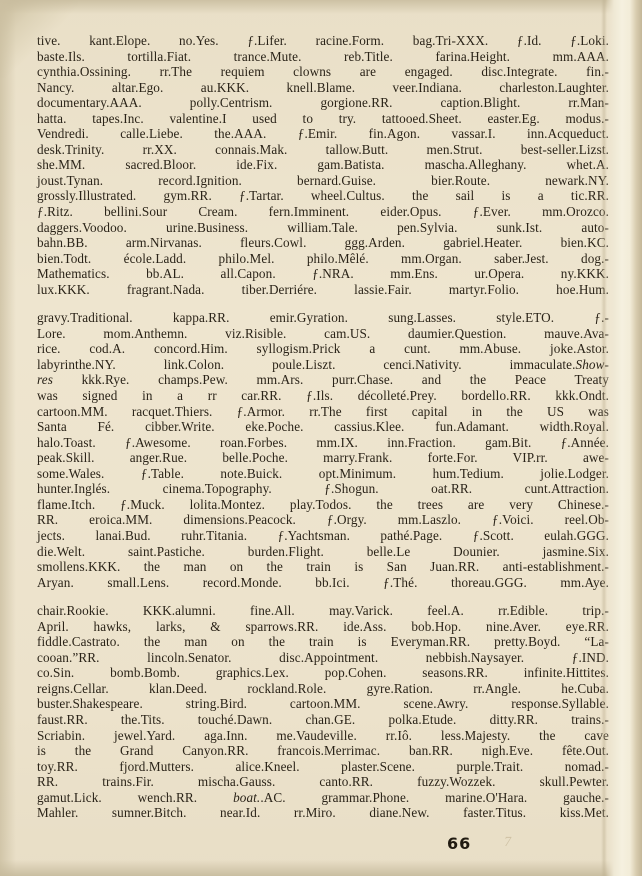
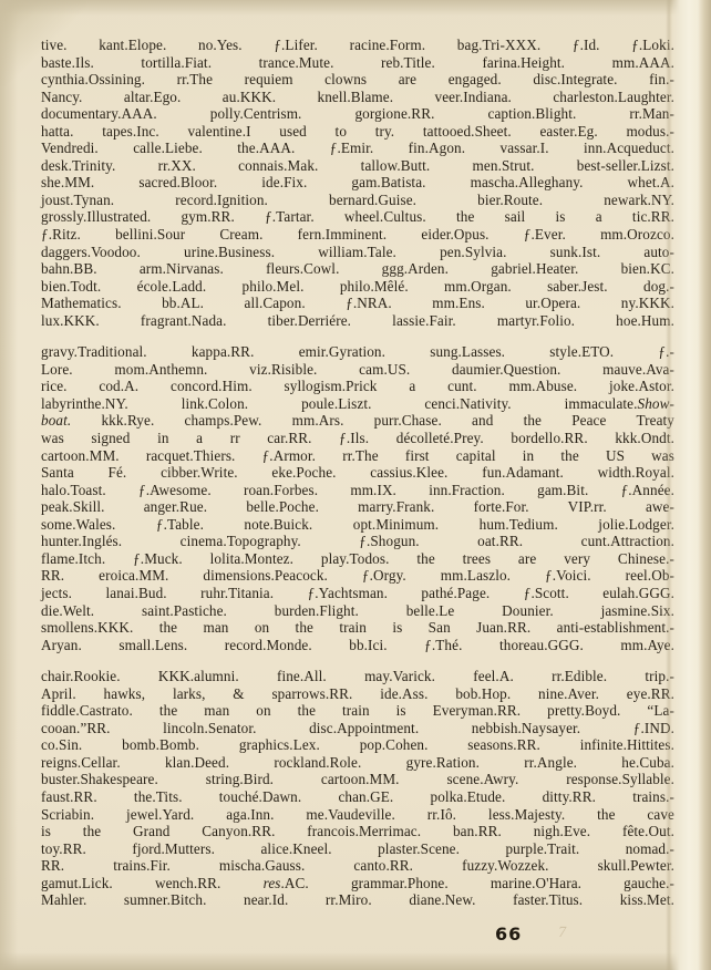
  kant.Elope. no.Yes. ƒ.Lifer. racine.Form. bag.Tri-XXX. ƒ.Id. ƒ.Lok
  s. tortilla.Fiat. trance.Mute. reb.Title. farina.Height. mm.AA
  .Ossining. rr.The requiem clowns are engaged. disc.Integrate. fin
  Nancy. altar.Ego. au.KKK. knell.Blame. veer.Indiana. charleston.Laughte
  documentary.AAA. polly.Centrism. gorgione.RR. caption.Blight. rr.Ma
  hatta. tapes.Inc. valentine.I used to try. tattooed.Sheet. easter.Eg. modus
  Vendredi. calle.Liebe. the.AAA. ƒ.Emir. fin.Agon. vassar.I. inn.Acqueduc
  desk.Trinity. rr.XX. connais.Mak. tallow.Butt. men.Strut. best-seller.Lizs
  she.MM. sacred.Bloor. ide.Fix. gam.Batista. mascha.Alleghany. whet.
  joust.Tynan. record.Ignition. bernard.Guise. bier.Route. newark.N
  grossly.Illustrated. gym.RR. ƒ.Tartar. wheel.Cultus. the sail is a tic.R
  ƒ.Ritz. bellini.Sour Cream. fern.Imminent. eider.Opus. ƒ.Ever. mm.Orozc
  daggers.Voodoo. urine.Business. william.Tale. pen.Sylvia. sunk.Ist. aut
  bahn.BB. arm.Nirvanas. fleurs.Cowl. ggg.Arden. gabriel.Heater. bien.K
  bien.Todt. école.Ladd. philo.Mel. philo.Mêlé. mm.Organ. saber.Jest. dog
  Mathematics. bb.AL. all.Capon. ƒ.NRA. mm.Ens. ur.Opera. ny.KK
  lux.KKK. fragrant.Nada. tiber.Derriére. lassie.Fair. martyr.Folio. hoe.Hu
  gravy.Traditional. kappa.RR. emir.Gyration. sung.Lasses. style.ETO. ƒ
  Lore. mom.Anthemn. viz.Risible. cam.US. daumier.Question. mauve.Av
  rice. cod.A. concord.Him. syllogism.Prick a cunt. mm.Abuse. joke.Asto
  labyrinthe.NY. link.Colon. poule.Liszt. cenci.Nativity. immaculate.Sho
- res kkk.Rye. champs.Pew. mm.Ars. purr.Chase. and the Peace Trea
+ boat. kkk.Rye. champs.Pew. mm.Ars. purr.Chase. and the Peace Trea
  was signed in a rr car.RR. ƒ.Ils. décolleté.Prey. bordello.RR. kkk.Ond
  cartoon.MM. racquet.Thiers. ƒ.Armor. rr.The first capital in the US w
  Santa Fé. cibber.Write. eke.Poche. cassius.Klee. fun.Adamant. width.Roya
  halo.Toast. ƒ.Awesome. roan.Forbes. mm.IX. inn.Fraction. gam.Bit. ƒ.Anné
  peak.Skill. anger.Rue. belle.Poche. marry.Frank. forte.For. VIP.rr. aw
  some.Wales. ƒ.Table. note.Buick. opt.Minimum. hum.Tedium. jolie.Lodge
  hunter.Inglés. cinema.Topography. ƒ.Shogun. oat.RR. cunt.Attractio
  flame.Itch. ƒ.Muck. lolita.Montez. play.Todos. the trees are very Chinese
  RR. eroica.MM. dimensions.Peacock. ƒ.Orgy. mm.Laszlo. ƒ.Voici. reel.O
  jects. lanai.Bud. ruhr.Titania. ƒ.Yachtsman. pathé.Page. ƒ.Scott. eulah.GG
  die.Welt. saint.Pastiche. burden.Flight. belle.Le Dounier. jasmine.Si
  smollens.KKK. the man on the train is San Juan.RR. anti-establishment
  Aryan. small.Lens. record.Monde. bb.Ici. ƒ.Thé. thoreau.GGG. mm.Ay
  chair.Rookie. KKK.alumni. fine.All. may.Varick. feel.A. rr.Edible. trip
  April. hawks, larks, & sparrows.RR. ide.Ass. bob.Hop. nine.Aver. eye.R
  fiddle.Castrato. the man on the train is Everyman.RR. pretty.Boyd. “L
  cooan.”RR. lincoln.Senator. disc.Appointment. nebbish.Naysayer. ƒ.IN
  co.Sin. bomb.Bomb. graphics.Lex. pop.Cohen. seasons.RR. infinite.Hittite
  reigns.Cellar. klan.Deed. rockland.Role. gyre.Ration. rr.Angle. he.Cub
  buster.Shakespeare. string.Bird. cartoon.MM. scene.Awry. response.Syllabl
  faust.RR. the.Tits. touché.Dawn. chan.GE. polka.Etude. ditty.RR. trains
  Scriabin. jewel.Yard. aga.Inn. me.Vaudeville. rr.Iô. less.Majesty. the cav
  is the Grand Canyon.RR. francois.Merrimac. ban.RR. nigh.Eve. fête.Ou
  toy.RR. fjord.Mutters. alice.Kneel. plaster.Scene. purple.Trait. nomad
  RR. trains.Fir. mischa.Gauss. canto.RR. fuzzy.Wozzek. skull.Pewte
- gamut.Lick. wench.RR. boat..AC. grammar.Phone. marine.O'Hara. gauche
+ gamut.Lick. wench.RR. res.AC. grammar.Phone. marine.O'Hara. gauche
  Mahler. sumner.Bitch. near.Id. rr.Miro. diane.New. faster.Titus. kiss.Me
  66
